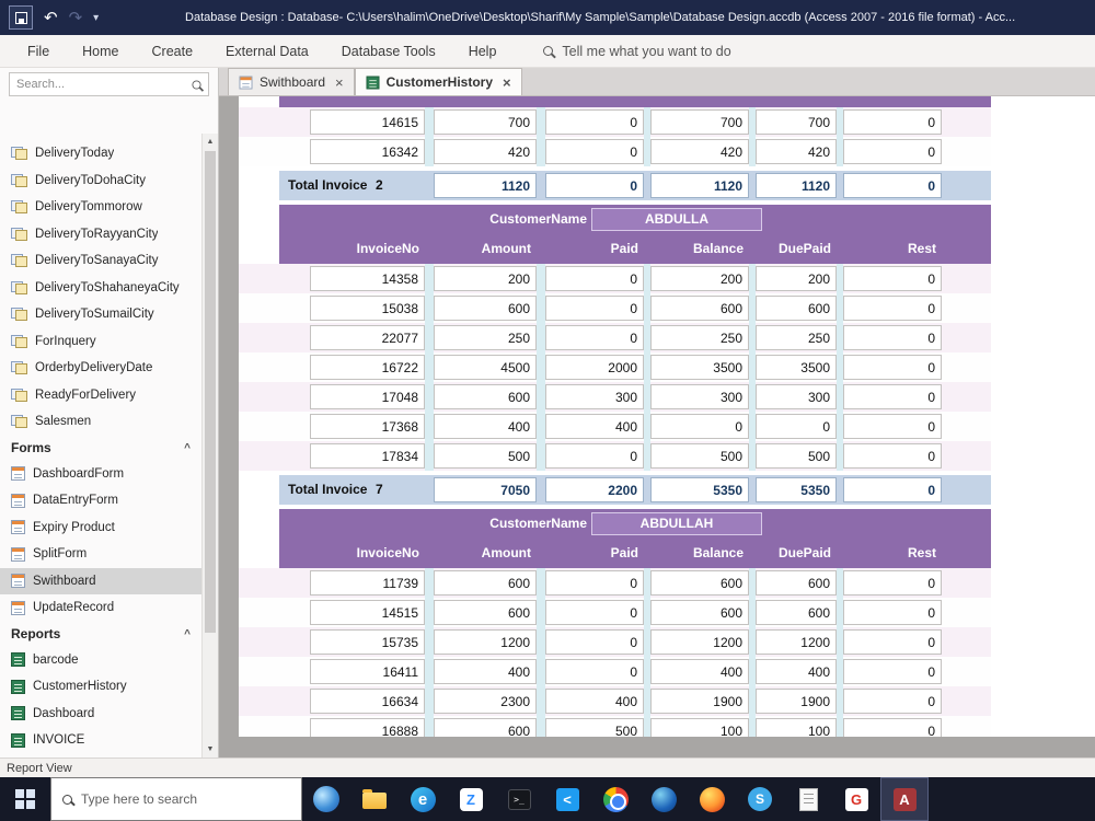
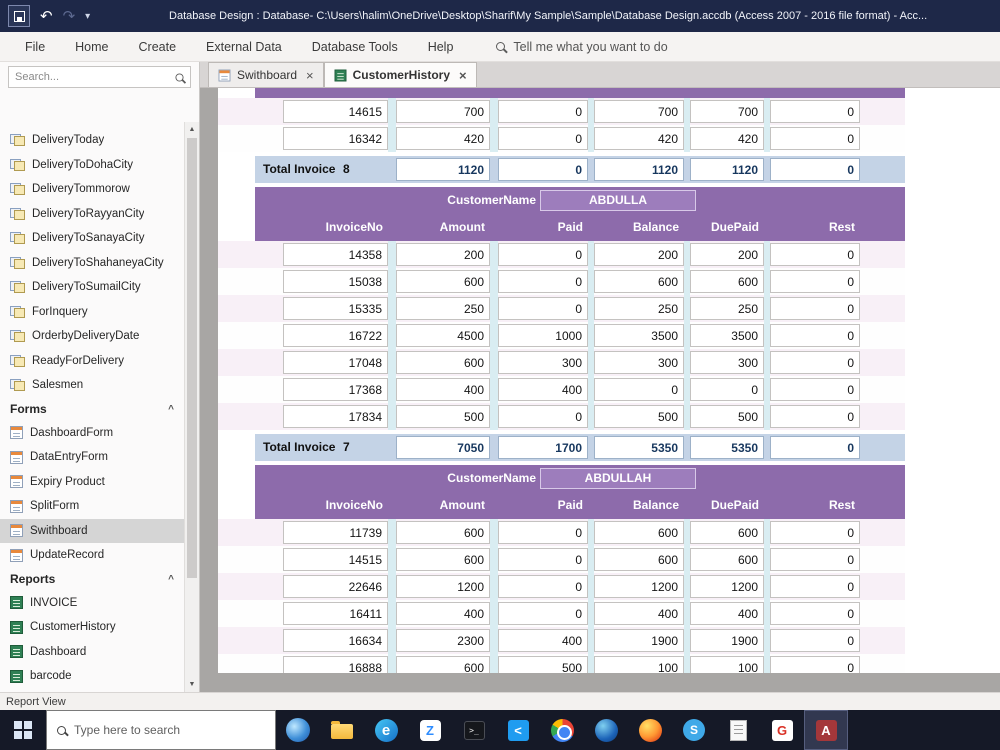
  ↶
  ↷
  ▾
  Database Design : Database- C:\Users\halim\OneDrive\Desktop\Sharif\My Sample\Sample\Database Design.accdb (Access 2007 - 2016 file format) - Acc...
  File
  Home
  Create
  External Data
  Database Tools
  Help
  Tell me what you want to do
  Search...
  DeliveryToday
  DeliveryToDohaCity
  DeliveryTommorow
  DeliveryToRayyanCity
  DeliveryToSanayaCity
  DeliveryToShahaneyaCity
  DeliveryToSumailCity
  ForInquery
  OrderbyDeliveryDate
  ReadyForDelivery
  Salesmen
  Forms
  ^
  DashboardForm
  DataEntryForm
  Expiry Product
  SplitForm
  Swithboard
  UpdateRecord
  Reports
  ^
- barcode
+ INVOICE
  CustomerHistory
  Dashboard
- INVOICE
+ barcode
  Swithboard
  ×
  CustomerHistory
  ×
  14615
  700
  0
  700
  700
  0
  16342
  420
  0
  420
  420
  0
  Total Invoice
- 2
+ 8
  1120
  0
  1120
  1120
  0
  CustomerName
  ABDULLA
  InvoiceNo
  Amount
  Paid
  Balance
  DuePaid
  Rest
  14358
  200
  0
  200
  200
  0
  15038
  600
  0
  600
  600
  0
- 22077
+ 15335
  250
  0
  250
  250
  0
  16722
  4500
- 2000
+ 1000
  3500
  3500
  0
  17048
  600
  300
  300
  300
  0
  17368
  400
  400
  0
  0
  0
  17834
  500
  0
  500
  500
  0
  Total Invoice
  7
  7050
- 2200
+ 1700
  5350
  5350
  0
  CustomerName
  ABDULLAH
  InvoiceNo
  Amount
  Paid
  Balance
  DuePaid
  Rest
  11739
  600
  0
  600
  600
  0
  14515
  600
  0
  600
  600
  0
- 15735
+ 22646
  1200
  0
  1200
  1200
  0
  16411
  400
  0
  400
  400
  0
  16634
  2300
  400
  1900
  1900
  0
  16888
  600
  500
  100
  100
  0
  Report View
  Type here to search
  e
  Z
  >_
  <
  S
  G
  A
